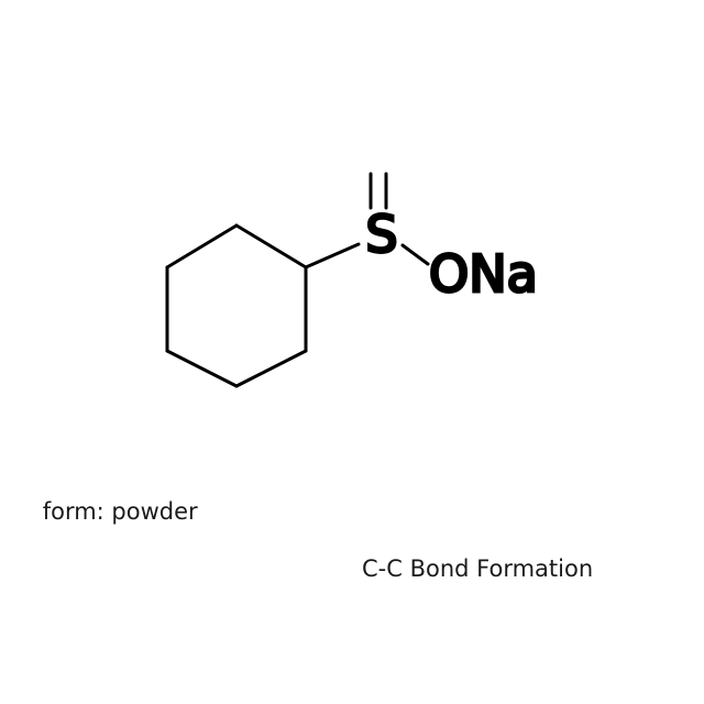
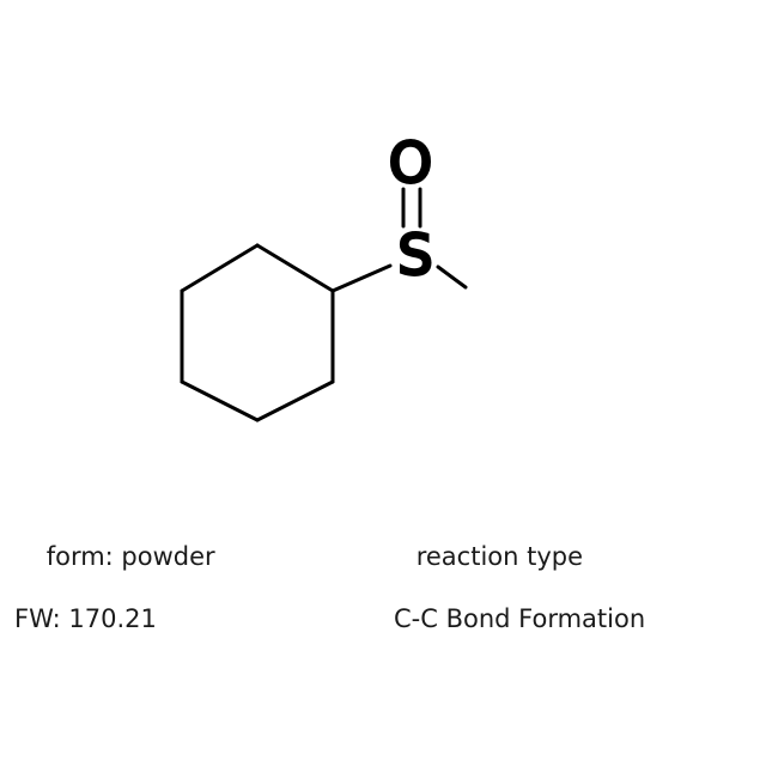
+ O
  S
- ONa
  form: powder
+ FW: 170.21
+ reaction type
  C-C Bond Formation
